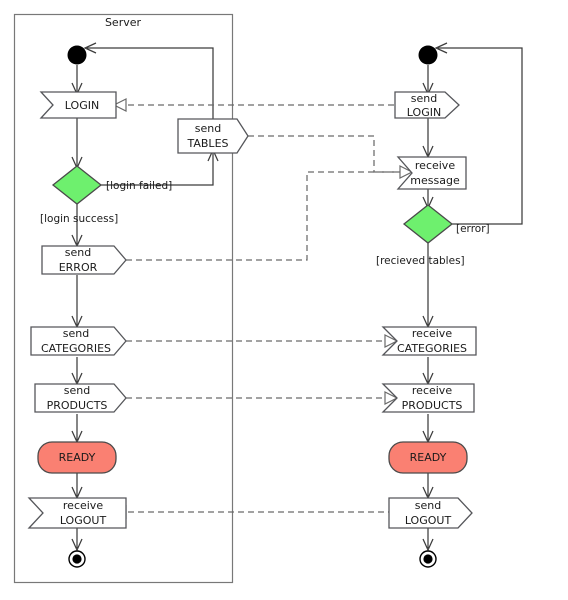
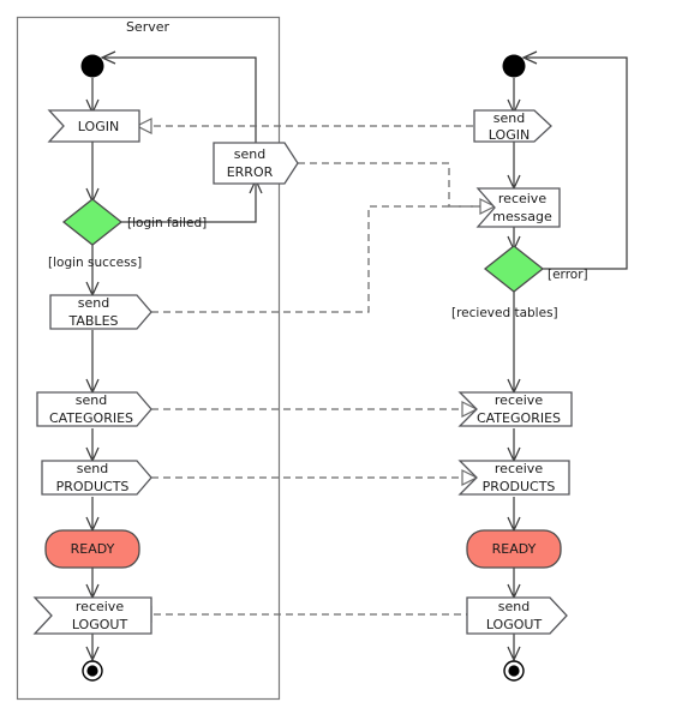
  Server
  LOGIN
  [login failed]
  [login success]
  send
- TABLES
+ ERROR
  send
- ERROR
+ TABLES
  send
  CATEGORIES
  send
  PRODUCTS
  READY
  receive
  LOGOUT
  send
  LOGIN
  receive
  message
  [error]
  [recieved tables]
  receive
  CATEGORIES
  receive
  PRODUCTS
  READY
  send
  LOGOUT
